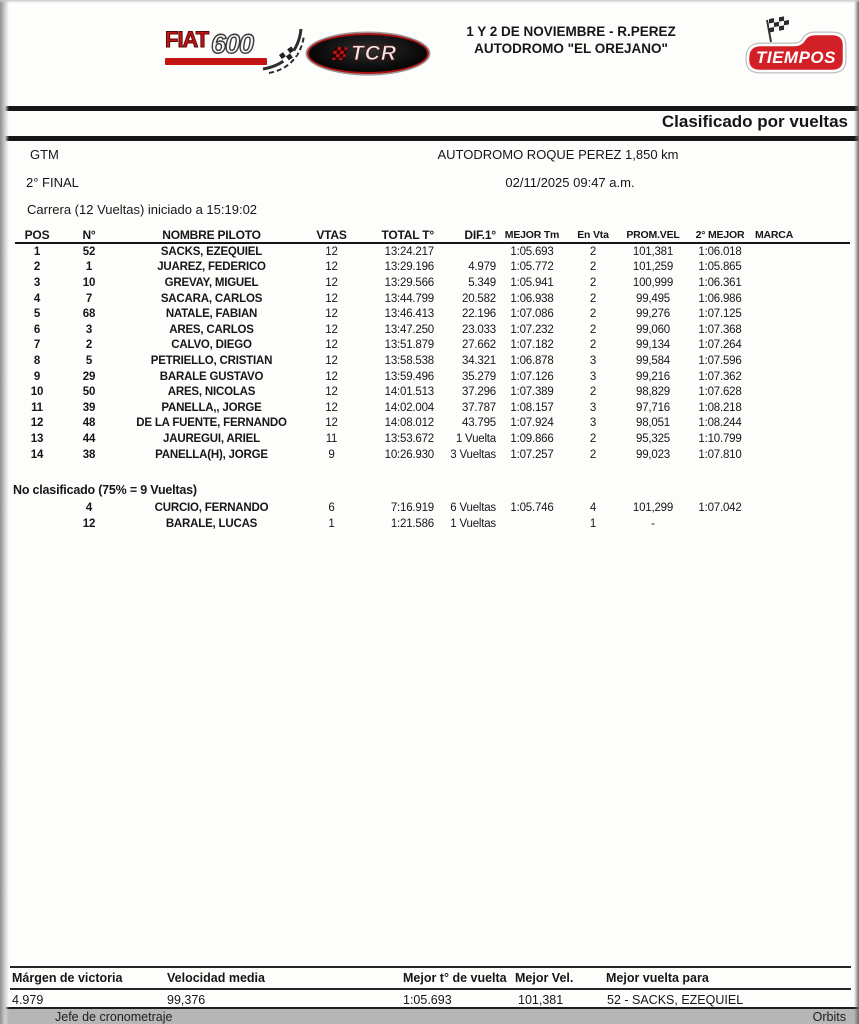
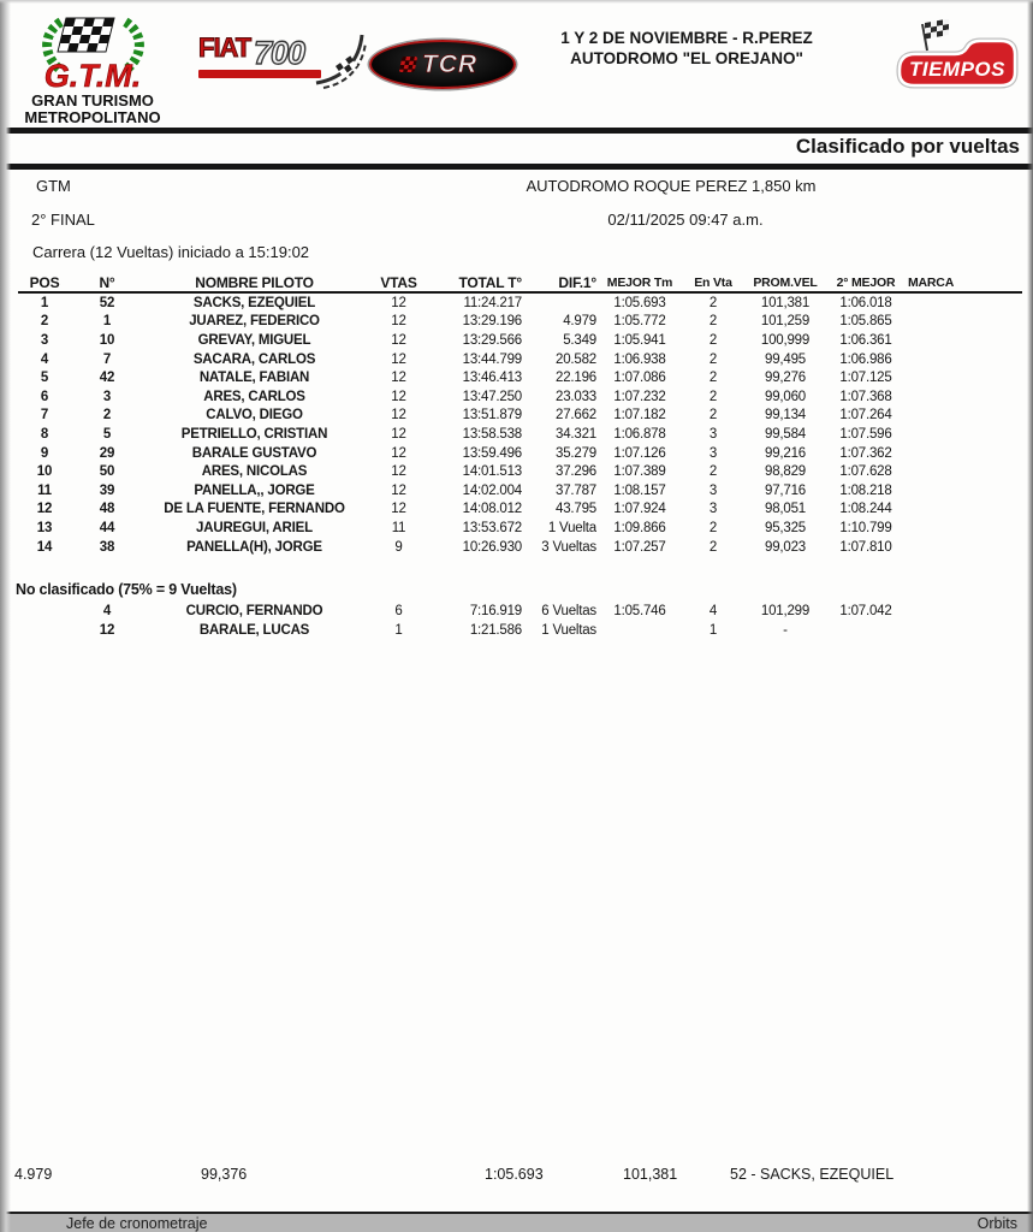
+ G.T.M.
+ GRAN TURISMO
+ METROPOLITANO
  FIAT
- 600
+ 700
  TCR
  1 Y 2 DE NOVIEMBRE - R.PEREZ
  AUTODROMO "EL OREJANO"
  TIEMPOS
  Clasificado por vueltas
  GTM
  AUTODROMO ROQUE PEREZ 1,850 km
  2° FINAL
  02/11/2025 09:47 a.m.
  Carrera (12 Vueltas) iniciado a 15:19:02
  POS
  N°
  NOMBRE PILOTO
  VTAS
  TOTAL T°
  DIF.1°
  MEJOR Tm
  En Vta
  PROM.VEL
  2° MEJOR
  MARCA
  1
  52
  SACKS, EZEQUIEL
  12
- 13:24.217
+ 11:24.217
  1:05.693
  2
  101,381
  1:06.018
  2
  1
  JUAREZ, FEDERICO
  12
  13:29.196
  4.979
  1:05.772
  2
  101,259
  1:05.865
  3
  10
  GREVAY, MIGUEL
  12
  13:29.566
  5.349
  1:05.941
  2
  100,999
  1:06.361
  4
  7
  SACARA, CARLOS
  12
  13:44.799
  20.582
  1:06.938
  2
  99,495
  1:06.986
  5
- 68
+ 42
  NATALE, FABIAN
  12
  13:46.413
  22.196
  1:07.086
  2
  99,276
  1:07.125
  6
  3
  ARES, CARLOS
  12
  13:47.250
  23.033
  1:07.232
  2
  99,060
  1:07.368
  7
  2
  CALVO, DIEGO
  12
  13:51.879
  27.662
  1:07.182
  2
  99,134
  1:07.264
  8
  5
  PETRIELLO, CRISTIAN
  12
  13:58.538
  34.321
  1:06.878
  3
  99,584
  1:07.596
  9
  29
  BARALE GUSTAVO
  12
  13:59.496
  35.279
  1:07.126
  3
  99,216
  1:07.362
  10
  50
  ARES, NICOLAS
  12
  14:01.513
  37.296
  1:07.389
  2
  98,829
  1:07.628
  11
  39
  PANELLA,, JORGE
  12
  14:02.004
  37.787
  1:08.157
  3
  97,716
  1:08.218
  12
  48
  DE LA FUENTE, FERNANDO
  12
  14:08.012
  43.795
  1:07.924
  3
  98,051
  1:08.244
  13
  44
  JAUREGUI, ARIEL
  11
  13:53.672
  1 Vuelta
  1:09.866
  2
  95,325
  1:10.799
  14
  38
  PANELLA(H), JORGE
  9
  10:26.930
  3 Vueltas
  1:07.257
  2
  99,023
  1:07.810
  No clasificado (75% = 9 Vueltas)
  4
  CURCIO, FERNANDO
  6
  7:16.919
  6 Vueltas
  1:05.746
  4
  101,299
  1:07.042
  12
  BARALE, LUCAS
  1
  1:21.586
  1 Vueltas
  1
  -
- Márgen de victoria
- Velocidad media
- Mejor t° de vuelta
- Mejor Vel.
- Mejor vuelta para
  4.979
  99,376
  1:05.693
  101,381
  52 - SACKS, EZEQUIEL
  Jefe de cronometraje
  Orbits
